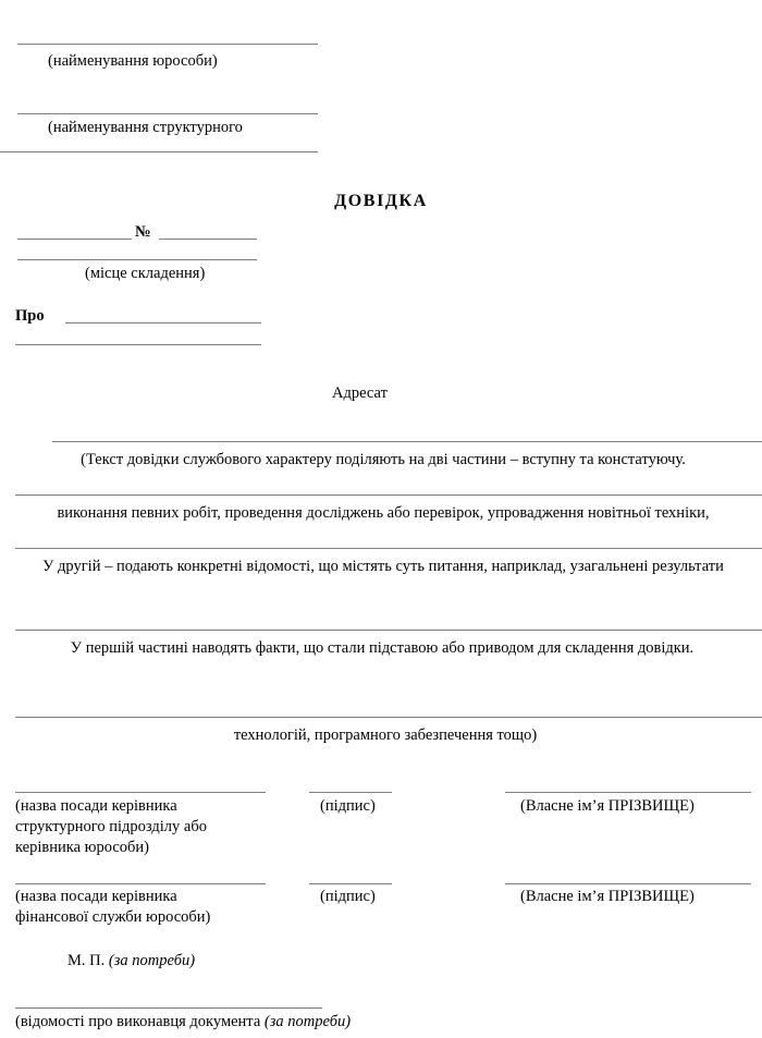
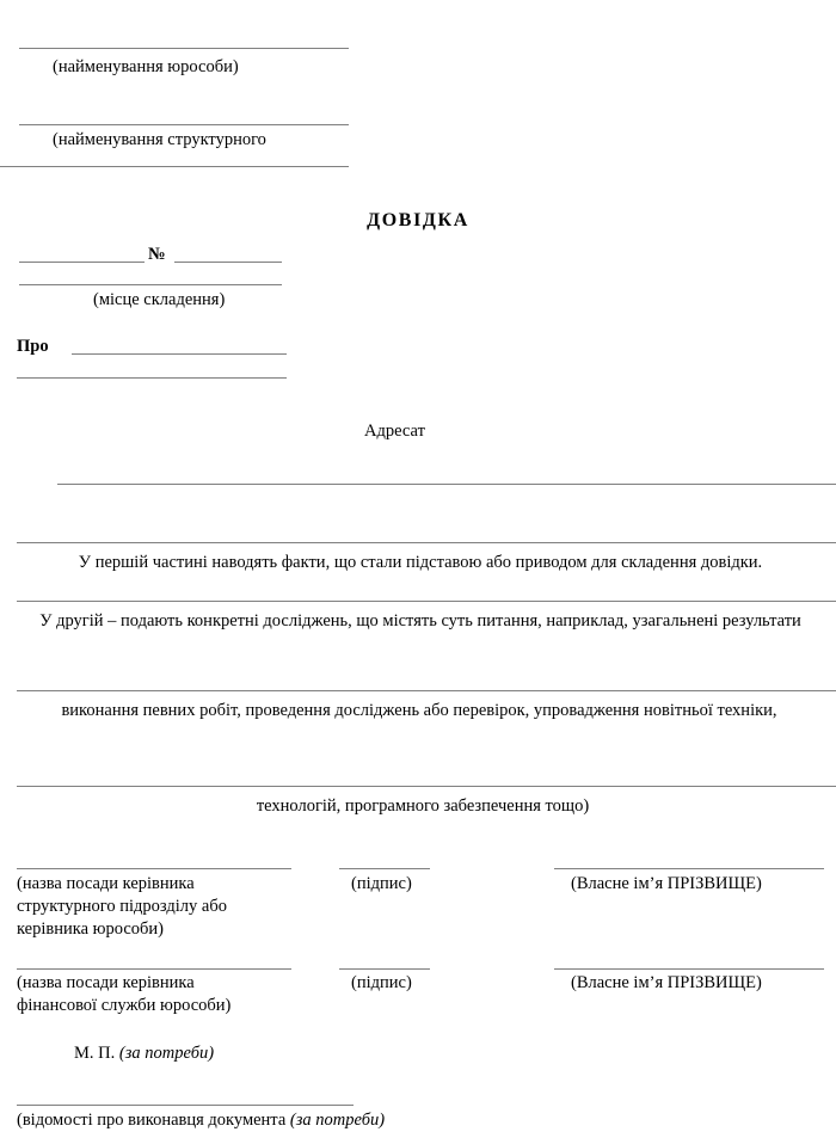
  (найменування юрособи)
  (найменування структурного
  ДОВІДКА
  №
  (місце складення)
  Про
  Адресат
- (Текст довідки службового характеру поділяють на дві частини – вступну та констатуючу.
- виконання певних робіт, проведення досліджень або перевірок, упровадження новітньої техніки,
+ У першій частині наводять факти, що стали підставою або приводом для складення довідки.
- У другій – подають конкретні відомості, що містять суть питання, наприклад, узагальнені результати
+ У другій – подають конкретні досліджень, що містять суть питання, наприклад, узагальнені результати
- У першій частині наводять факти, що стали підставою або приводом для складення довідки.
+ виконання певних робіт, проведення досліджень або перевірок, упровадження новітньої техніки,
  технологій, програмного забезпечення тощо)
  (назва посади керівника
  структурного підрозділу або
  керівника юрособи)
  (підпис)
  (Власне ім’я ПРІЗВИЩЕ)
  (назва посади керівника
  фінансової служби юрособи)
  (підпис)
  (Власне ім’я ПРІЗВИЩЕ)
  М. П. (за потреби)
  (відомості про виконавця документа (за потреби)
